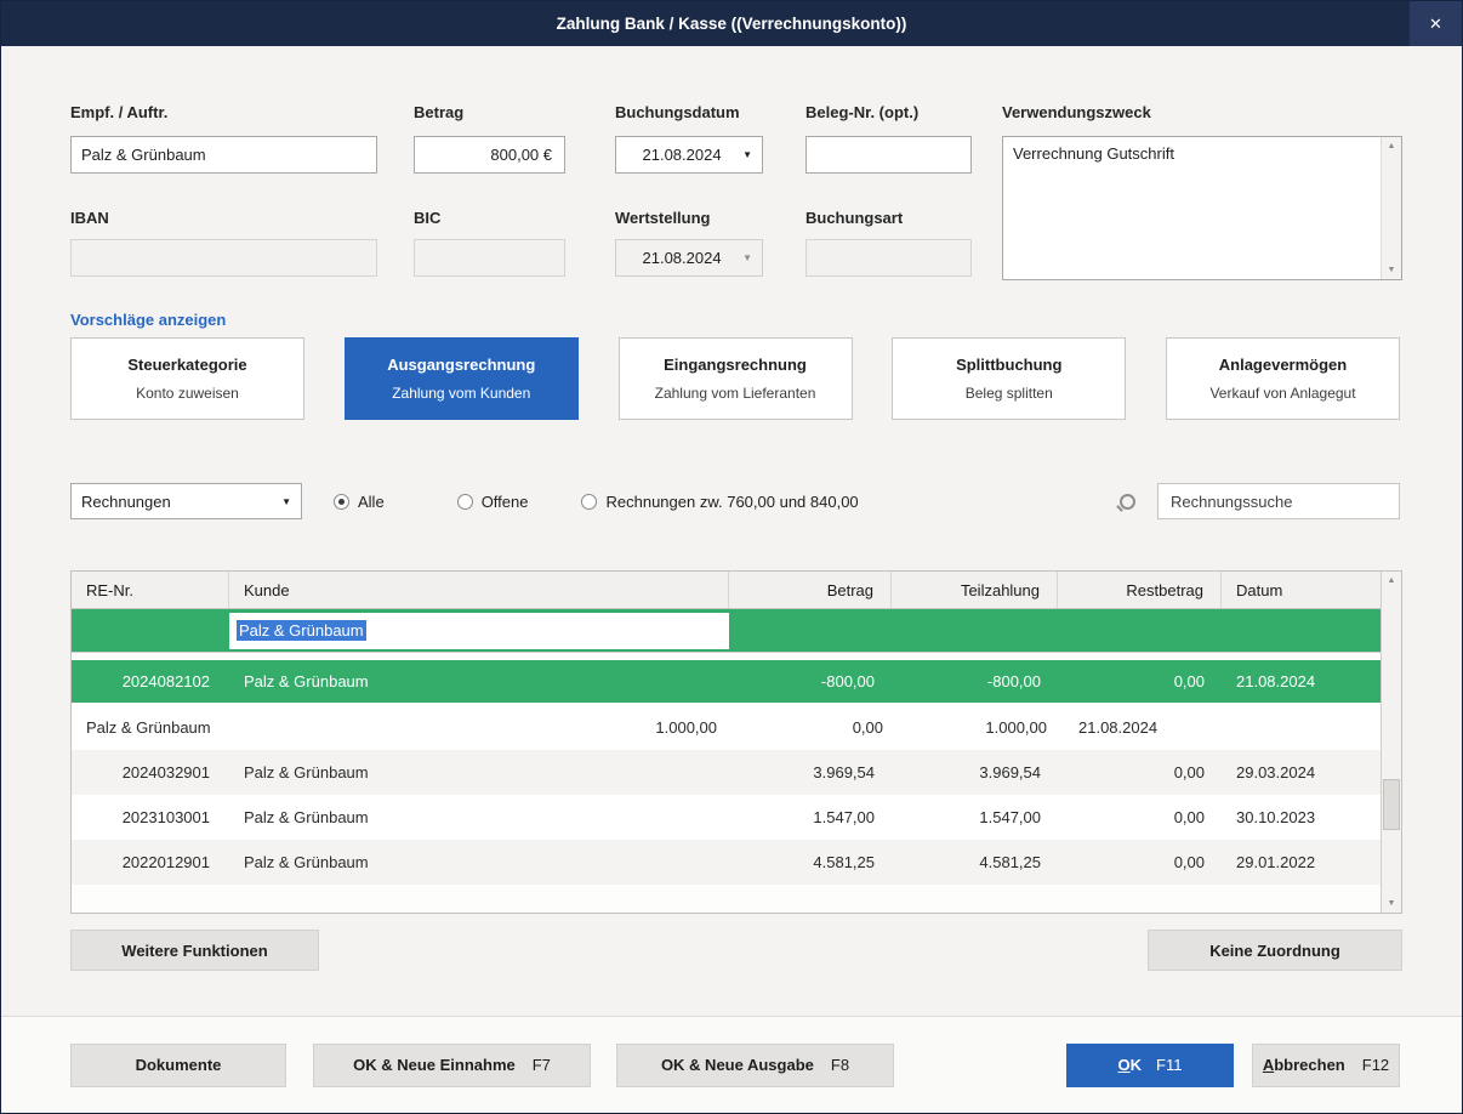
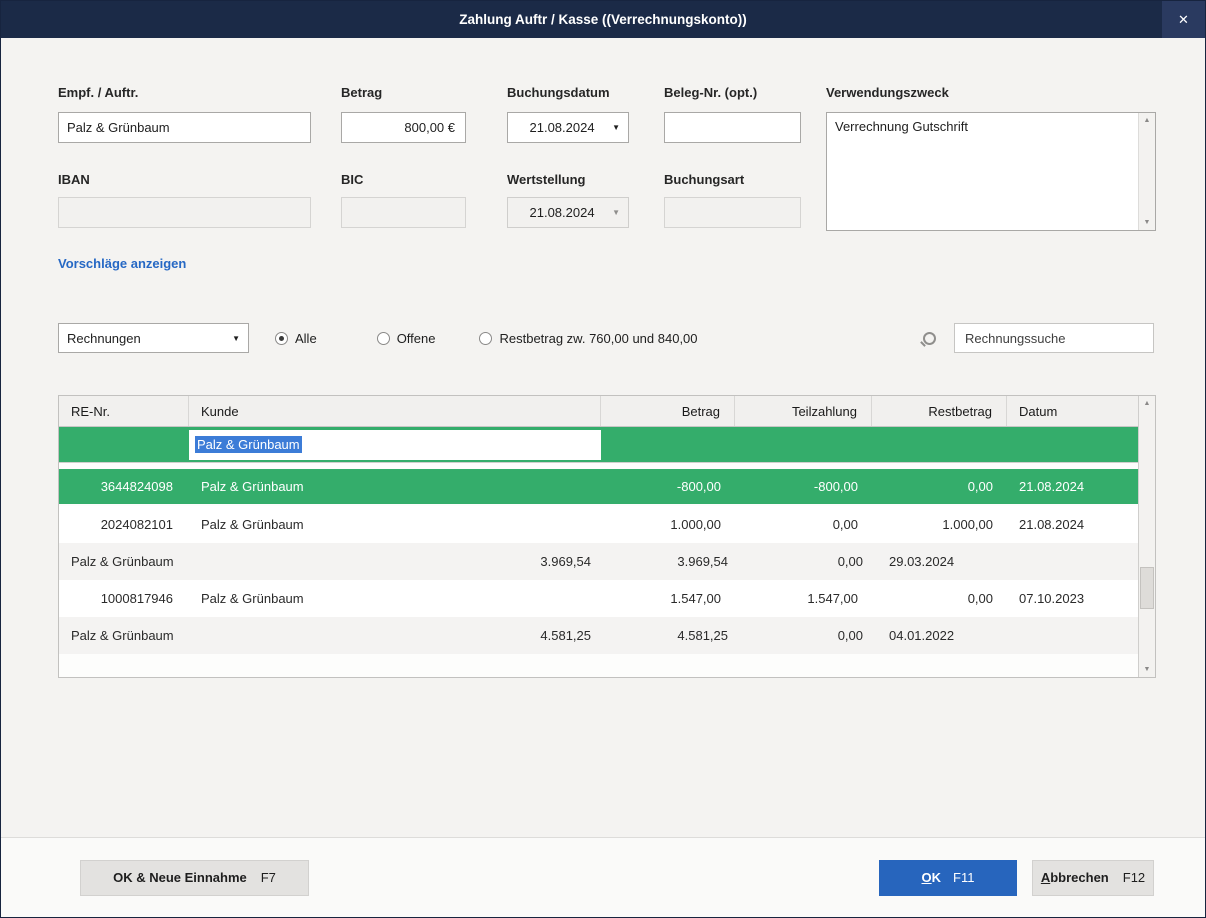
- Zahlung Bank / Kasse ((Verrechnungskonto))
+ Zahlung Auftr / Kasse ((Verrechnungskonto))
  ✕
  Empf. / Auftr.
  Palz & Grünbaum
  Betrag
  800,00 €
  Buchungsdatum
  21.08.2024
  ▼
  Beleg-Nr. (opt.)
  Verwendungszweck
  Verrechnung Gutschrift
  IBAN
  BIC
  Wertstellung
  21.08.2024
  ▼
  Buchungsart
  Vorschläge anzeigen
- Steuerkategorie
- Konto zuweisen
- Ausgangsrechnung
- Zahlung vom Kunden
- Eingangsrechnung
- Zahlung vom Lieferanten
- Splittbuchung
- Beleg splitten
- Anlagevermögen
- Verkauf von Anlagegut
  Rechnungen
  ▼
  Alle
  Offene
- Rechnungen zw. 760,00 und 840,00
+ Restbetrag zw. 760,00 und 840,00
  Rechnungssuche
  RE-Nr.
  Kunde
  Betrag
  Teilzahlung
  Restbetrag
  Datum
  Palz & Grünbaum
- 2024082102
+ 3644824098
  Palz & Grünbaum
  -800,00
  -800,00
  0,00
  21.08.2024
+ 2024082101
  Palz & Grünbaum
  1.000,00
  0,00
  1.000,00
  21.08.2024
- 2024032901
  Palz & Grünbaum
  3.969,54
  3.969,54
  0,00
  29.03.2024
- 2023103001
+ 1000817946
  Palz & Grünbaum
  1.547,00
  1.547,00
  0,00
- 30.10.2023
+ 07.10.2023
- 2022012901
  Palz & Grünbaum
  4.581,25
  4.581,25
  0,00
- 29.01.2022
+ 04.01.2022
- Weitere Funktionen
- Keine Zuordnung
- Dokumente
  OK & Neue Einnahme
  F7
- OK & Neue Ausgabe
- F8
  OK
  F11
  Abbrechen
  F12
